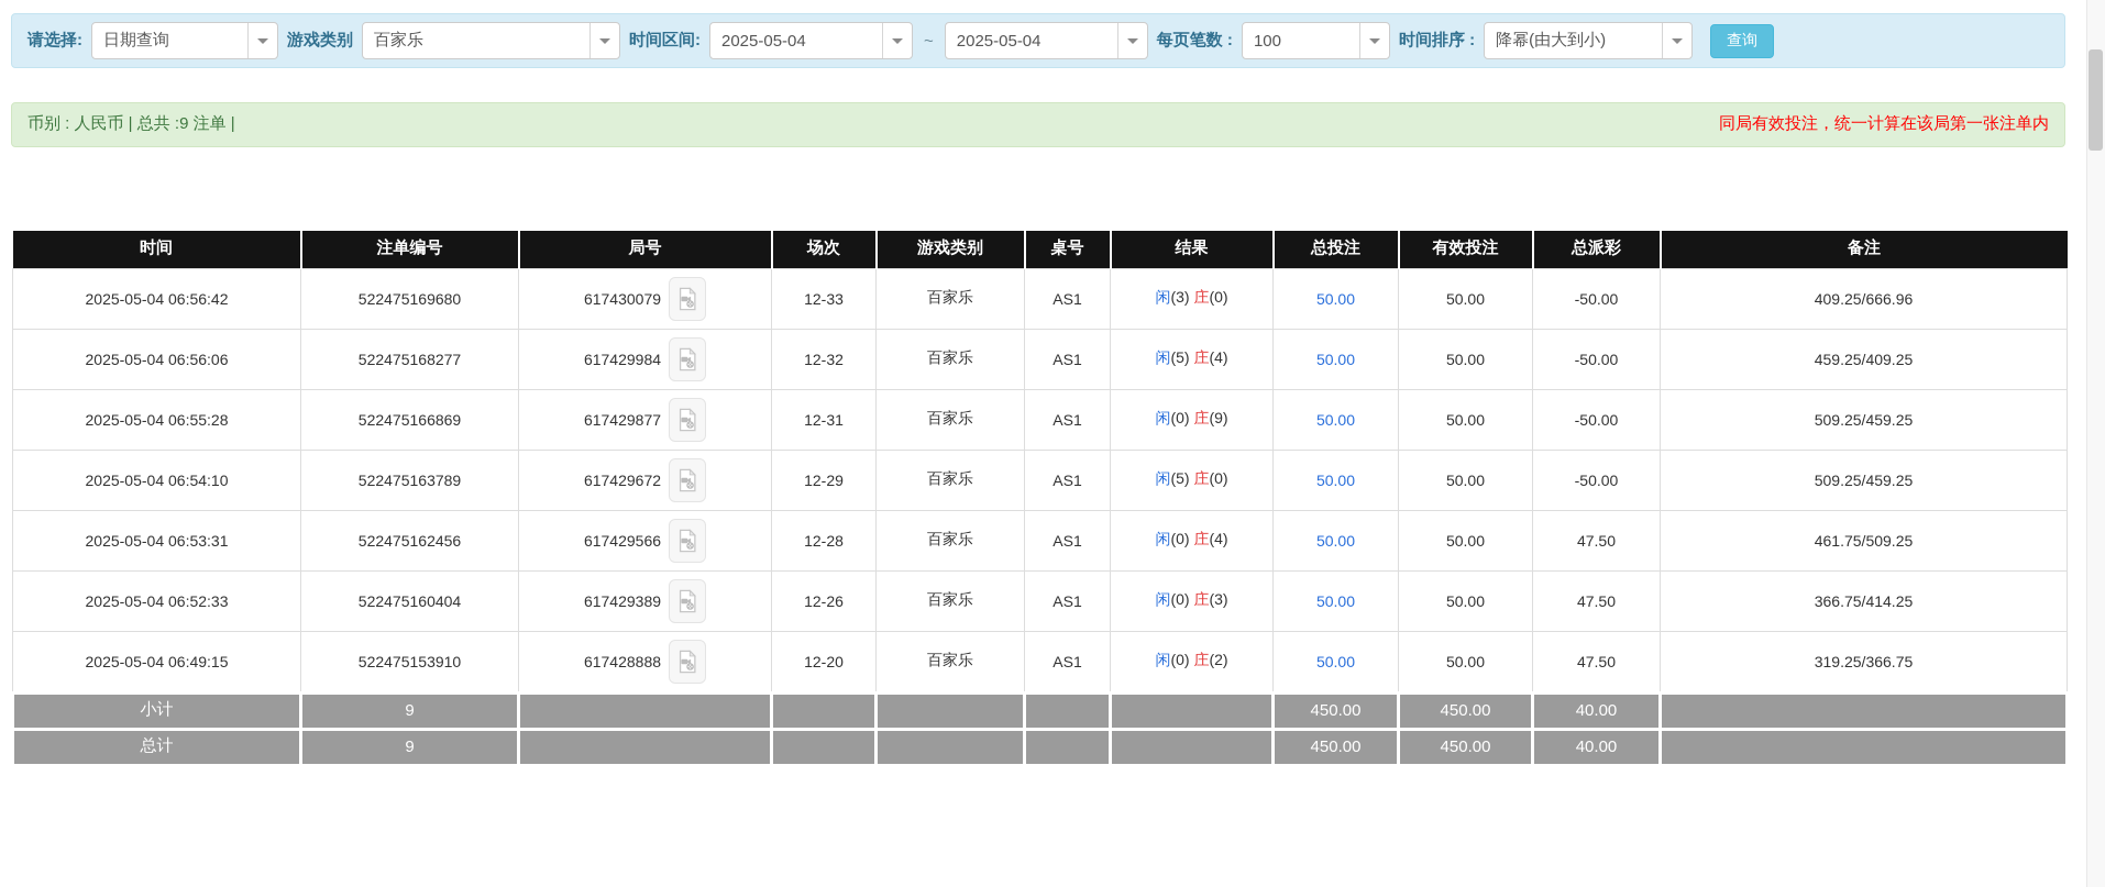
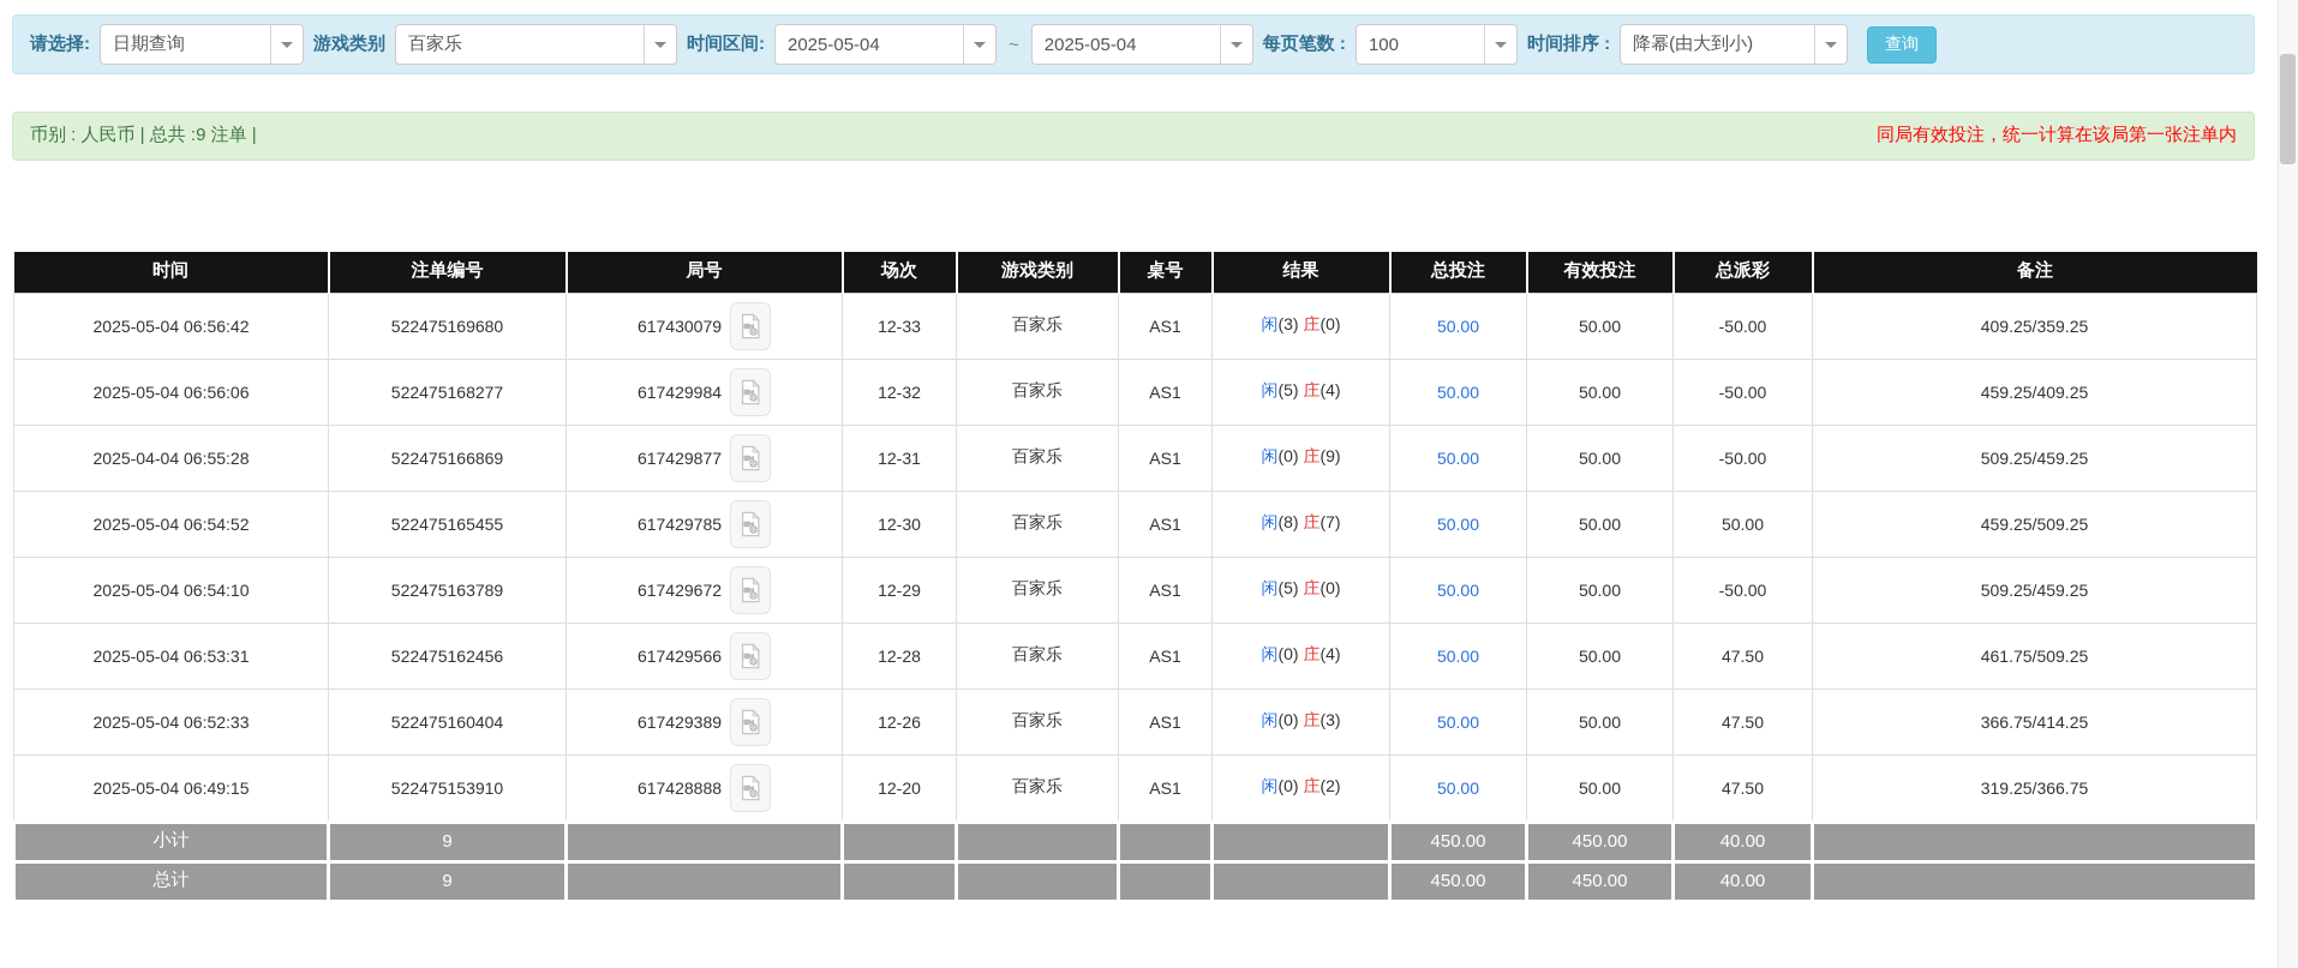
  请选择:
  日期查询
  游戏类别
  百家乐
  时间区间:
  2025-05-04
  ~
  2025-05-04
  每页笔数 :
  100
  时间排序 :
  降幂(由大到小)
  查询
  币别 : 人民币 | 总共 :9 注单 |
  同局有效投注，统一计算在该局第一张注单内
  时间	注单编号	局号	场次	游戏类别	桌号	结果	总投注	有效投注	总派彩	备注
- 2025-05-04 06:56:42	522475169680	617430079	12-33	百家乐	AS1	闲(3) 庄(0)	50.00	50.00	-50.00	409.25/666.96
+ 2025-05-04 06:56:42	522475169680	617430079	12-33	百家乐	AS1	闲(3) 庄(0)	50.00	50.00	-50.00	409.25/359.25
  2025-05-04 06:56:06	522475168277	617429984	12-32	百家乐	AS1	闲(5) 庄(4)	50.00	50.00	-50.00	459.25/409.25
- 2025-05-04 06:55:28	522475166869	617429877	12-31	百家乐	AS1	闲(0) 庄(9)	50.00	50.00	-50.00	509.25/459.25
+ 2025-04-04 06:55:28	522475166869	617429877	12-31	百家乐	AS1	闲(0) 庄(9)	50.00	50.00	-50.00	509.25/459.25
+ 2025-05-04 06:54:52	522475165455	617429785	12-30	百家乐	AS1	闲(8) 庄(7)	50.00	50.00	50.00	459.25/509.25
  2025-05-04 06:54:10	522475163789	617429672	12-29	百家乐	AS1	闲(5) 庄(0)	50.00	50.00	-50.00	509.25/459.25
  2025-05-04 06:53:31	522475162456	617429566	12-28	百家乐	AS1	闲(0) 庄(4)	50.00	50.00	47.50	461.75/509.25
  2025-05-04 06:52:33	522475160404	617429389	12-26	百家乐	AS1	闲(0) 庄(3)	50.00	50.00	47.50	366.75/414.25
  2025-05-04 06:49:15	522475153910	617428888	12-20	百家乐	AS1	闲(0) 庄(2)	50.00	50.00	47.50	319.25/366.75
  小计	9						450.00	450.00	40.00
  总计	9						450.00	450.00	40.00
